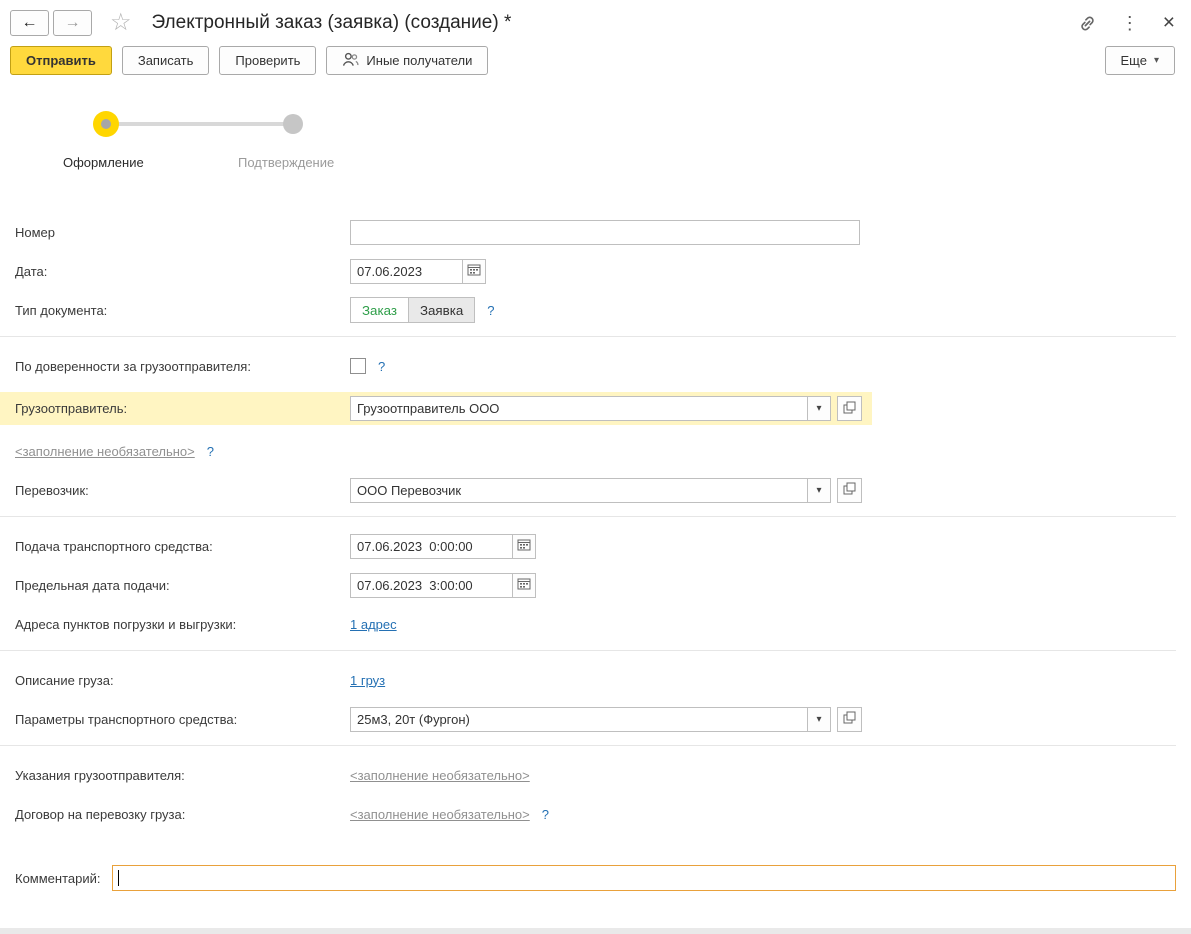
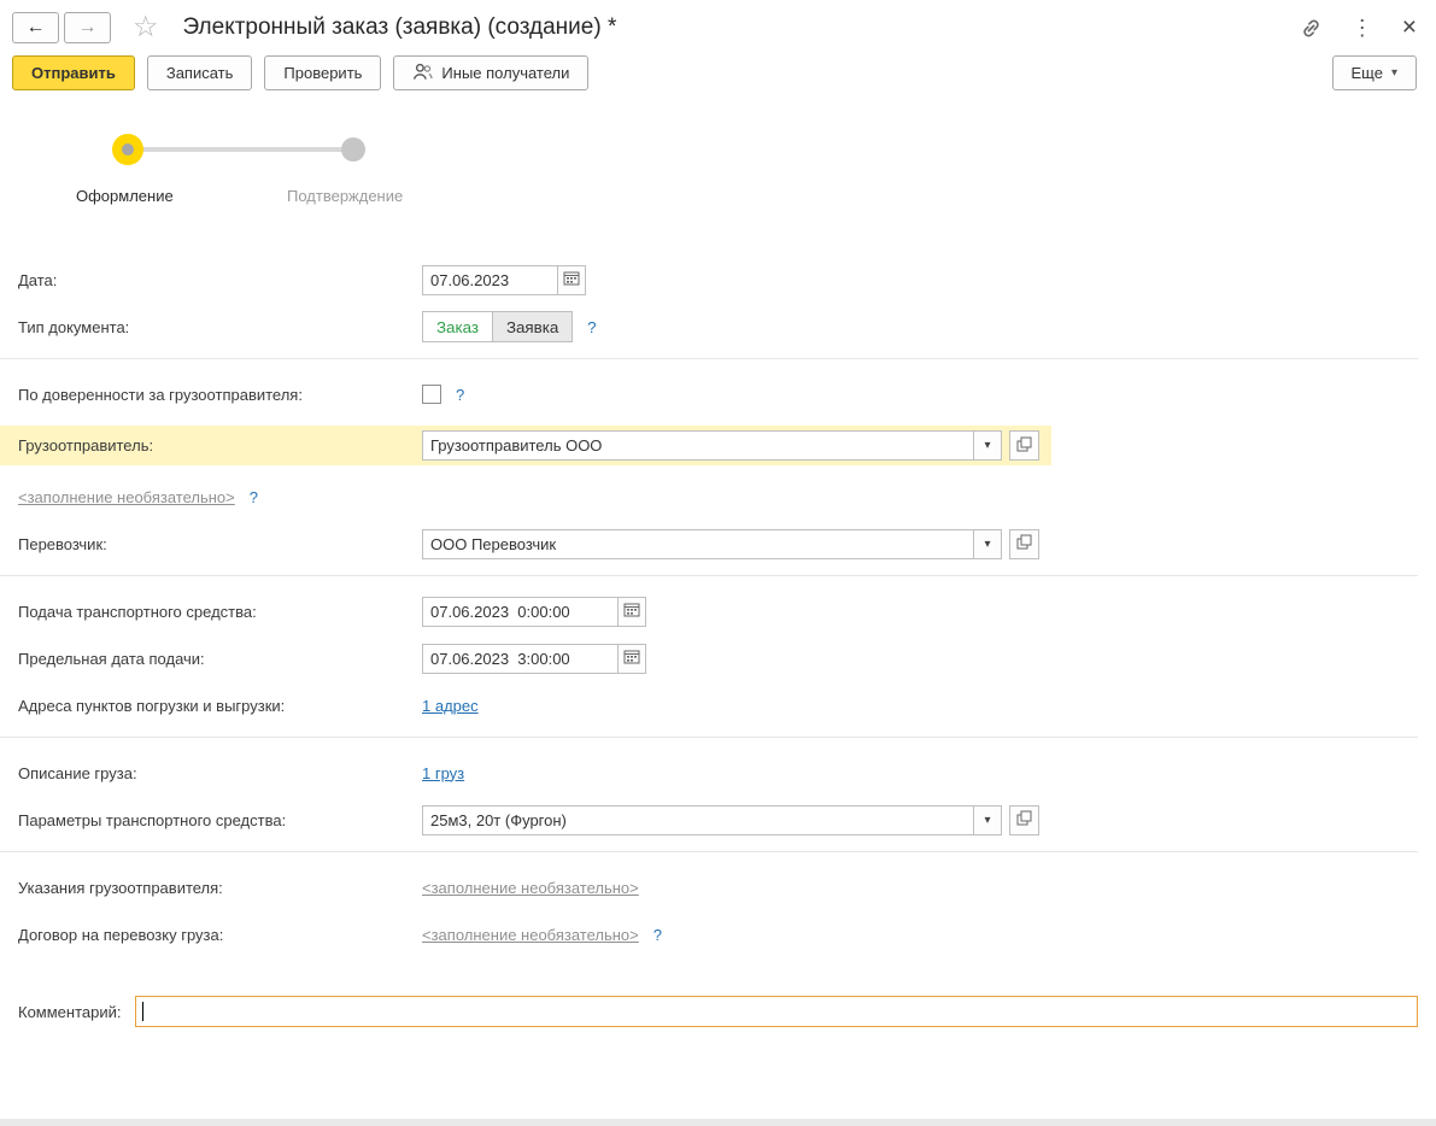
  ←
  →
  ☆
  Электронный заказ (заявка) (создание) *
  ⋮
  ×
  Отправить
  Записать
  Проверить
  Иные получатели
  Еще
  ▾
  Оформление
  Подтверждение
- Номер
  Дата:
  07.06.2023
  Тип документа:
  Заказ
  Заявка
  ?
  По доверенности за грузоотправителя:
  ?
  Грузоотправитель:
  Грузоотправитель ООО
  ▾
  <заполнение необязательно>
  ?
  Перевозчик:
  ООО Перевозчик
  ▾
  Подача транспортного средства:
  07.06.2023 0:00:00
  Предельная дата подачи:
  07.06.2023 3:00:00
  Адреса пунктов погрузки и выгрузки:
  1 адрес
  Описание груза:
  1 груз
  Параметры транспортного средства:
  25м3, 20т (Фургон)
  ▾
  Указания грузоотправителя:
  <заполнение необязательно>
  Договор на перевозку груза:
  <заполнение необязательно>
  ?
  Комментарий:
